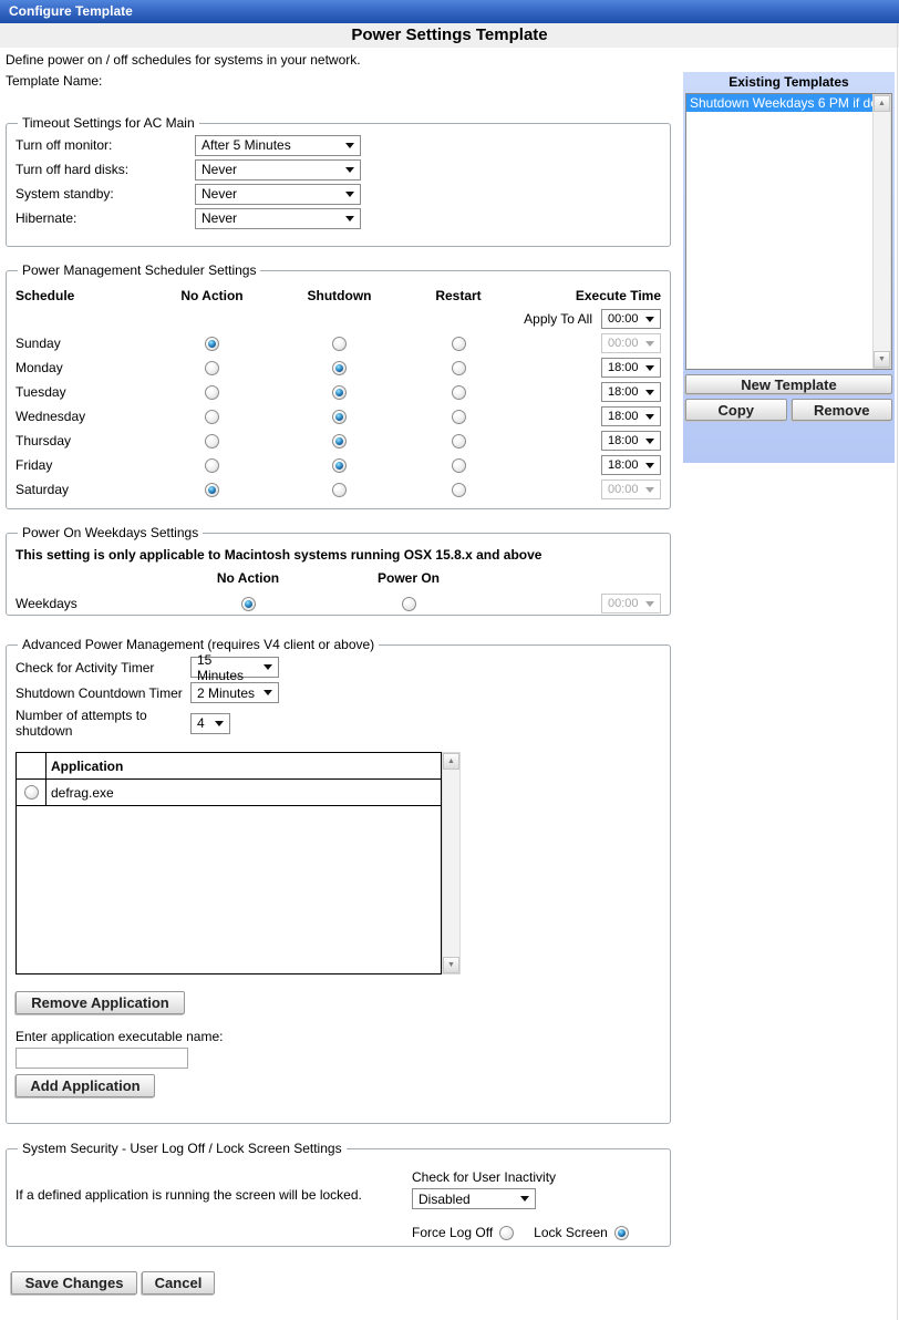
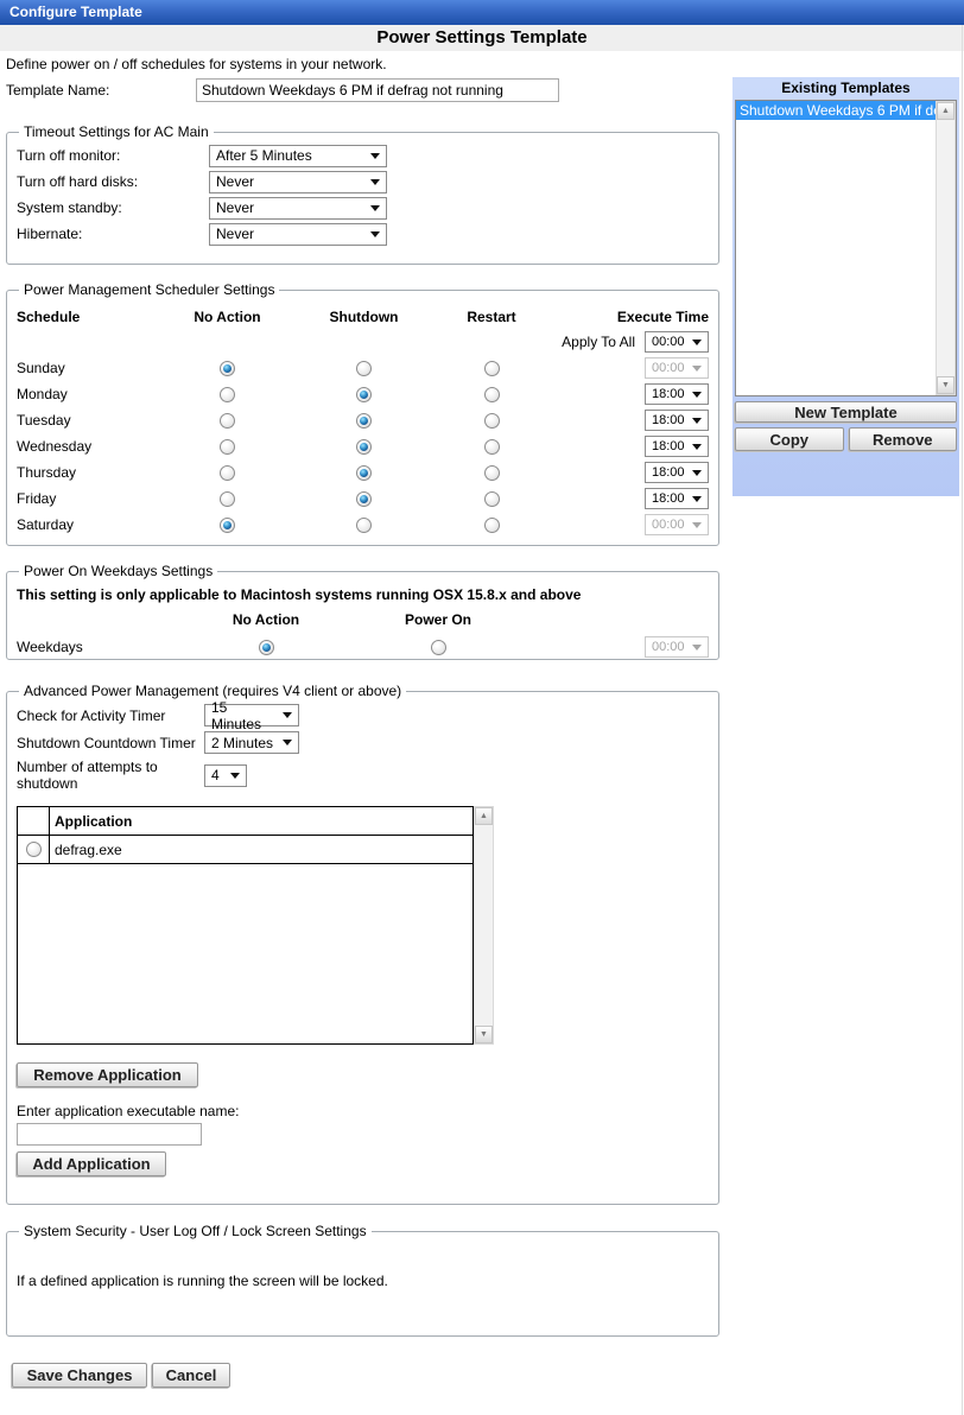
  Configure Template
  Power Settings Template
  Define power on / off schedules for systems in your network.
  Template Name:
+ Shutdown Weekdays 6 PM if defrag not running
  Existing Templates
  Shutdown Weekdays 6 PM if d
  New Template
  Copy
  Remove
  Timeout Settings for AC Main
  Turn off monitor:
  After 5 Minutes
  Turn off hard disks:
  Never
  System standby:
  Never
  Hibernate:
  Never
  Power Management Scheduler Settings
  Schedule
  No Action
  Shutdown
  Restart
  Execute Time
  Apply To All
  00:00
  Sunday
  00:00
  Monday
  18:00
  Tuesday
  18:00
  Wednesday
  18:00
  Thursday
  18:00
  Friday
  18:00
  Saturday
  00:00
  Power On Weekdays Settings
  This setting is only applicable to Macintosh systems running OSX 15.8.x and above
  No Action
  Power On
  Weekdays
  00:00
  Advanced Power Management (requires V4 client or above)
  Check for Activity Timer
  15 Minutes
  Shutdown Countdown Timer
  2 Minutes
  Number of attempts to shutdown
  4
  Application
  defrag.exe
  Remove Application
  Enter application executable name:
  Add Application
  System Security - User Log Off / Lock Screen Settings
  If a defined application is running the screen will be locked.
- Check for User Inactivity
- Disabled
- Force Log Off
- Lock Screen
  Save Changes
  Cancel
